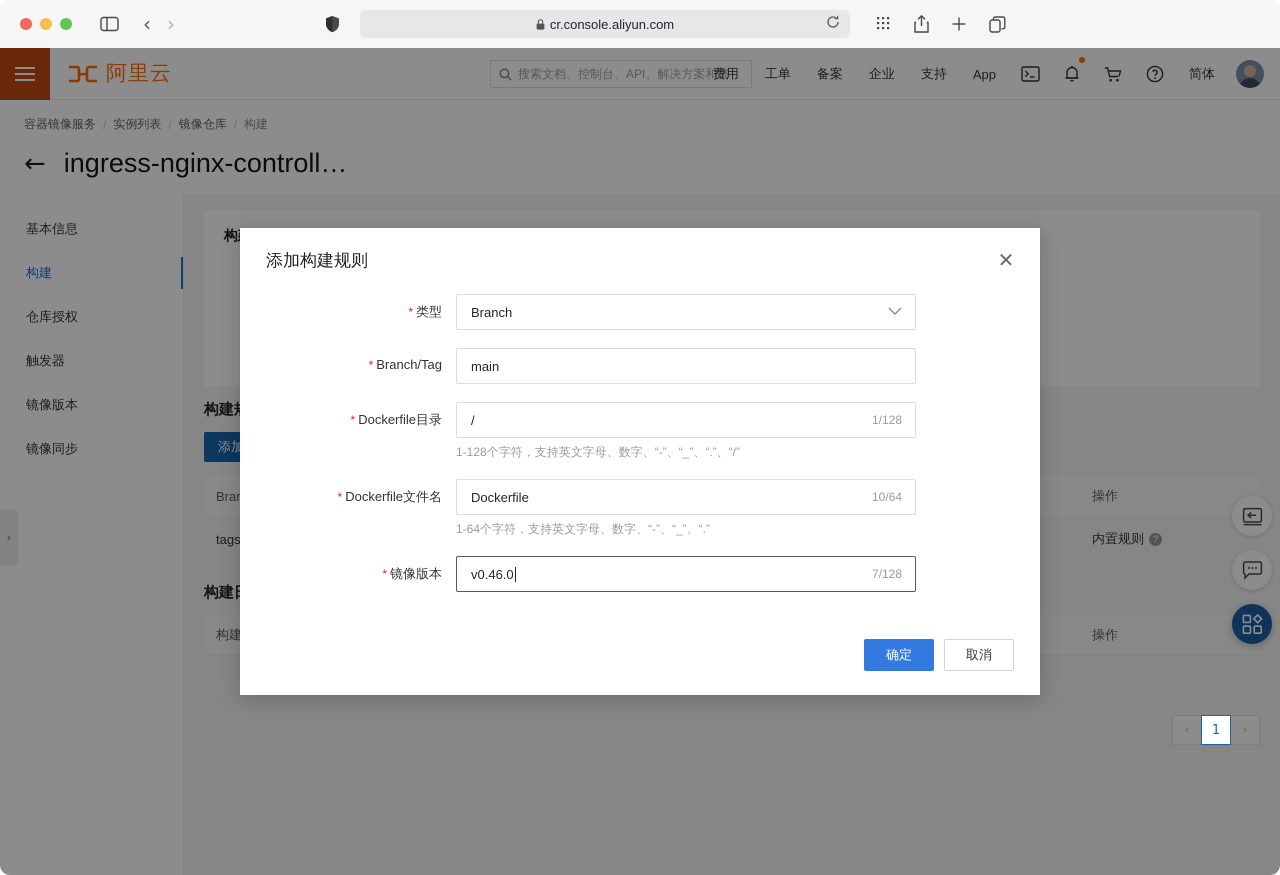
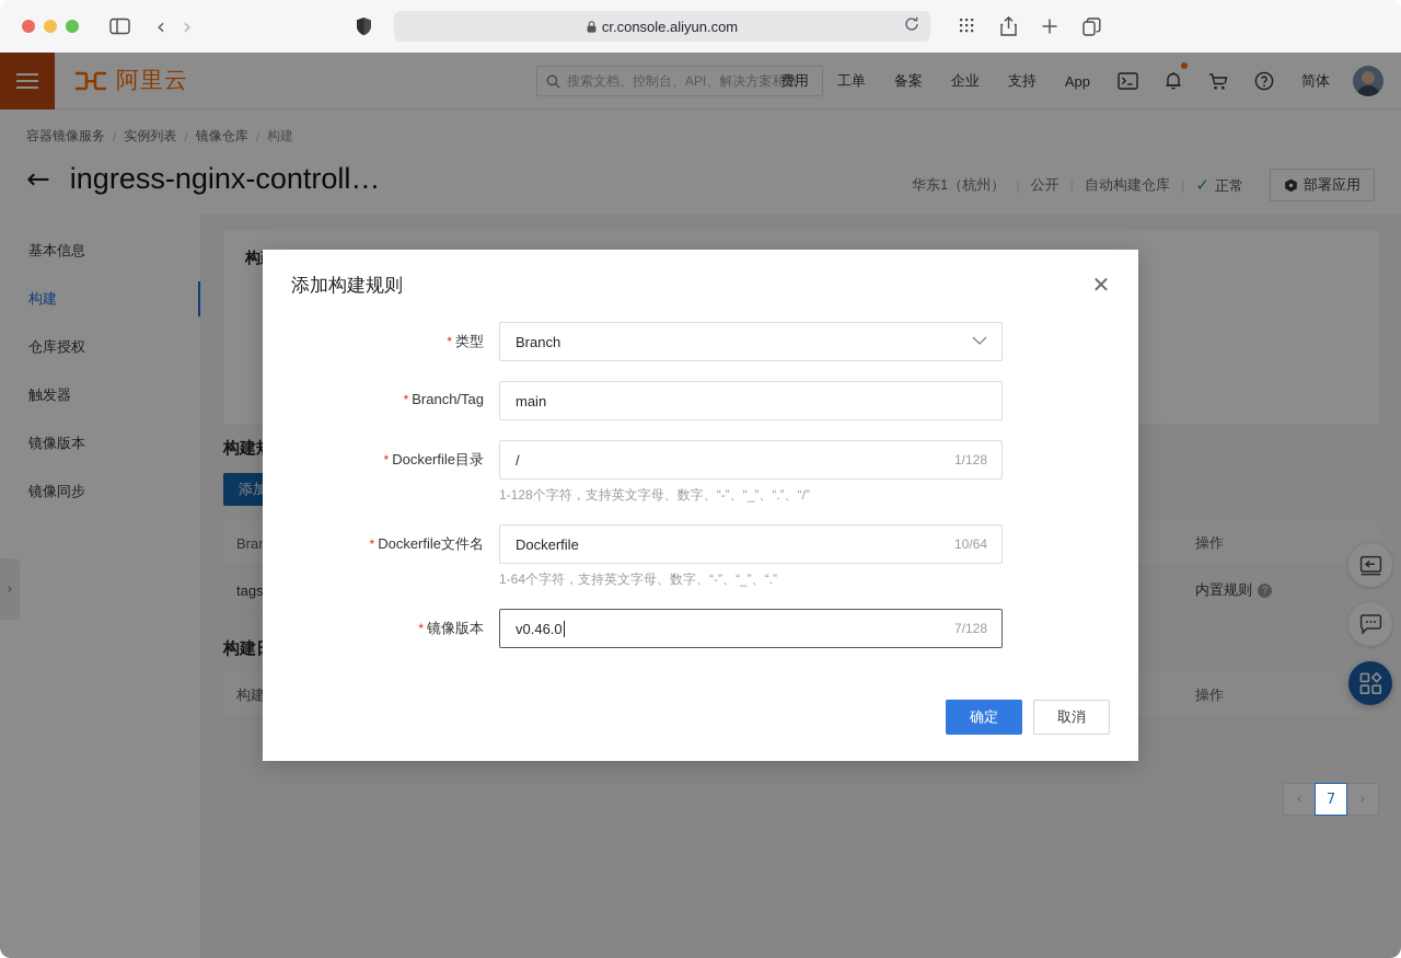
  ‹
  ›
  cr.console.aliyun.com
  阿里云
  搜索文档、控制台、API、解决方案和资
  费用
  工单
  备案
  企业
  支持
  App
  简体
  容器镜像服务
  /
  实例列表
  /
  镜像仓库
  /
  构建
  ←
  ingress-nginx-controll…
+ 华东1（杭州）
+ 公开
+ 自动构建仓库
+ ✓ 正常
+ 部署应用
  基本信息
  构建
  仓库授权
  触发器
  镜像版本
  镜像同步
  ›
  添加
  tags	内置规则 ?
  构建	操作
  ‹
- 1
+ 7
  ›
  添加构建规则
  ✕
  * 类型
  Branch
  * Branch/Tag
  main
  * Dockerfile目录
  /
  1/128
  1-128个字符，支持英文字母、数字、“-”、“_”、“.”、“/”
  * Dockerfile文件名
  Dockerfile
  10/64
  1-64个字符，支持英文字母、数字、“-”、“_”、“.”
  * 镜像版本
  v0.46.0
  7/128
  确定
  取消
